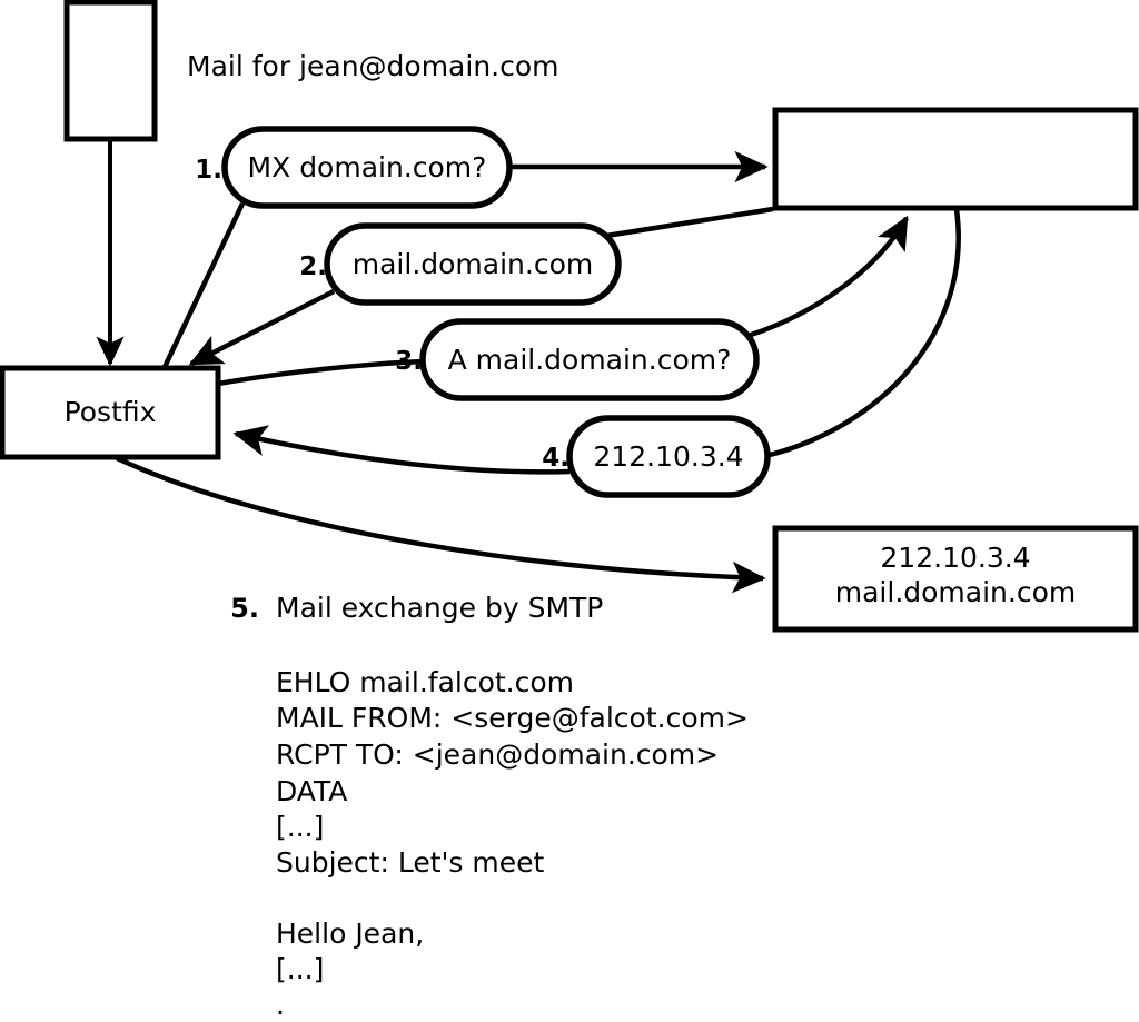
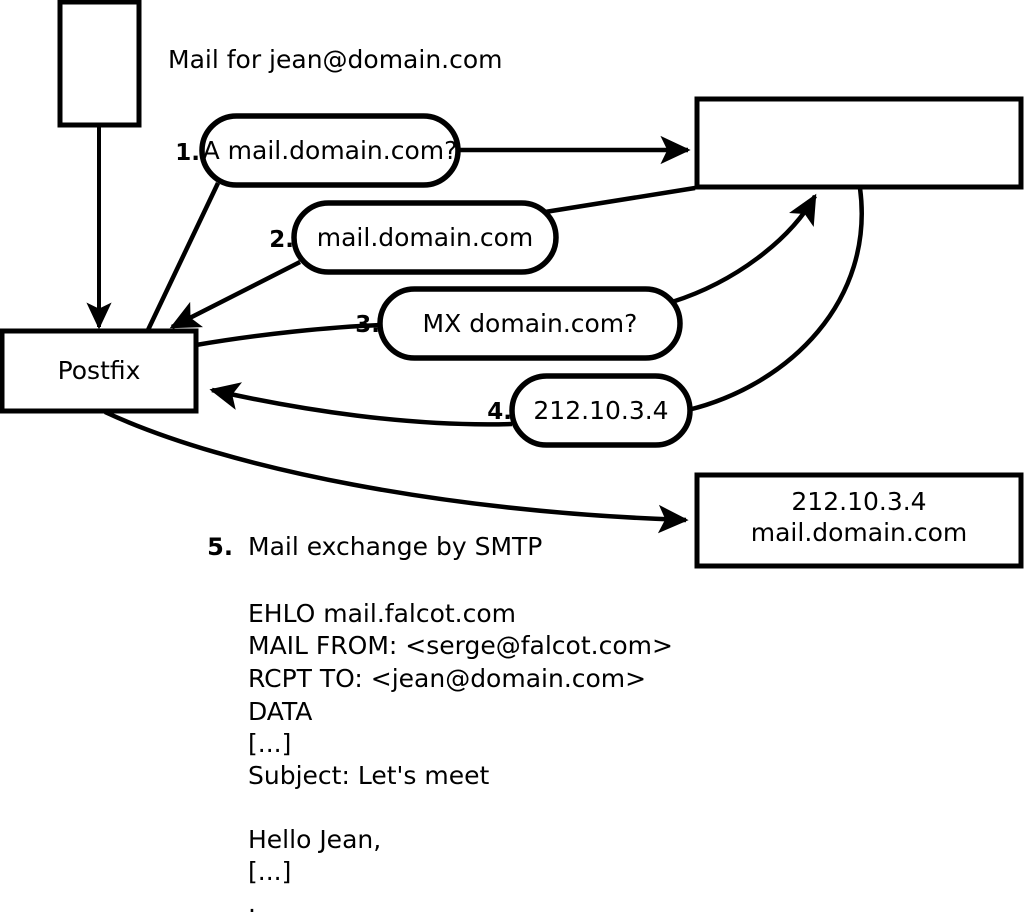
  Postfix
  212.10.3.4
  mail.domain.com
  1.
- MX domain.com?
+ A mail.domain.com?
  2.
  mail.domain.com
  3.
- A mail.domain.com?
+ MX domain.com?
  4.
  212.10.3.4
  Mail for jean@domain.com
  5.
  Mail exchange by SMTP
  EHLO mail.falcot.com
  MAIL FROM: <serge@falcot.com>
  RCPT TO: <jean@domain.com>
  DATA
  [...]
  Subject: Let's meet
  Hello Jean,
  [...]
  .
